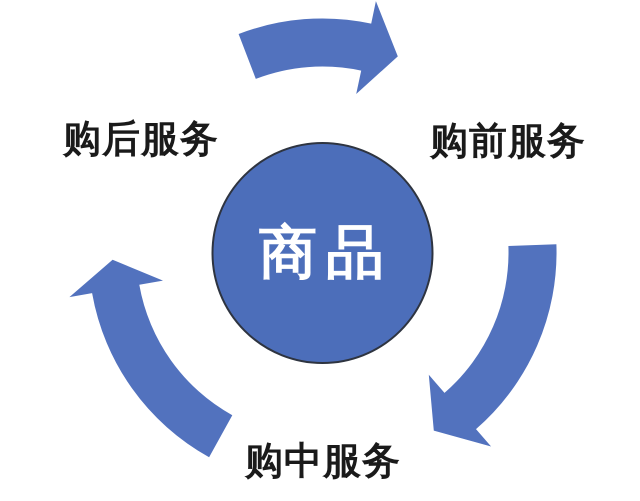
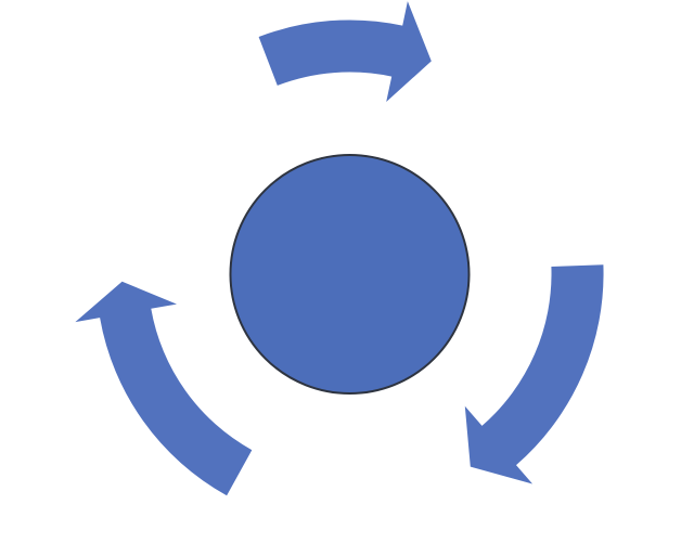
- 购后服务
- 购前服务
- 购中服务
- 商品
